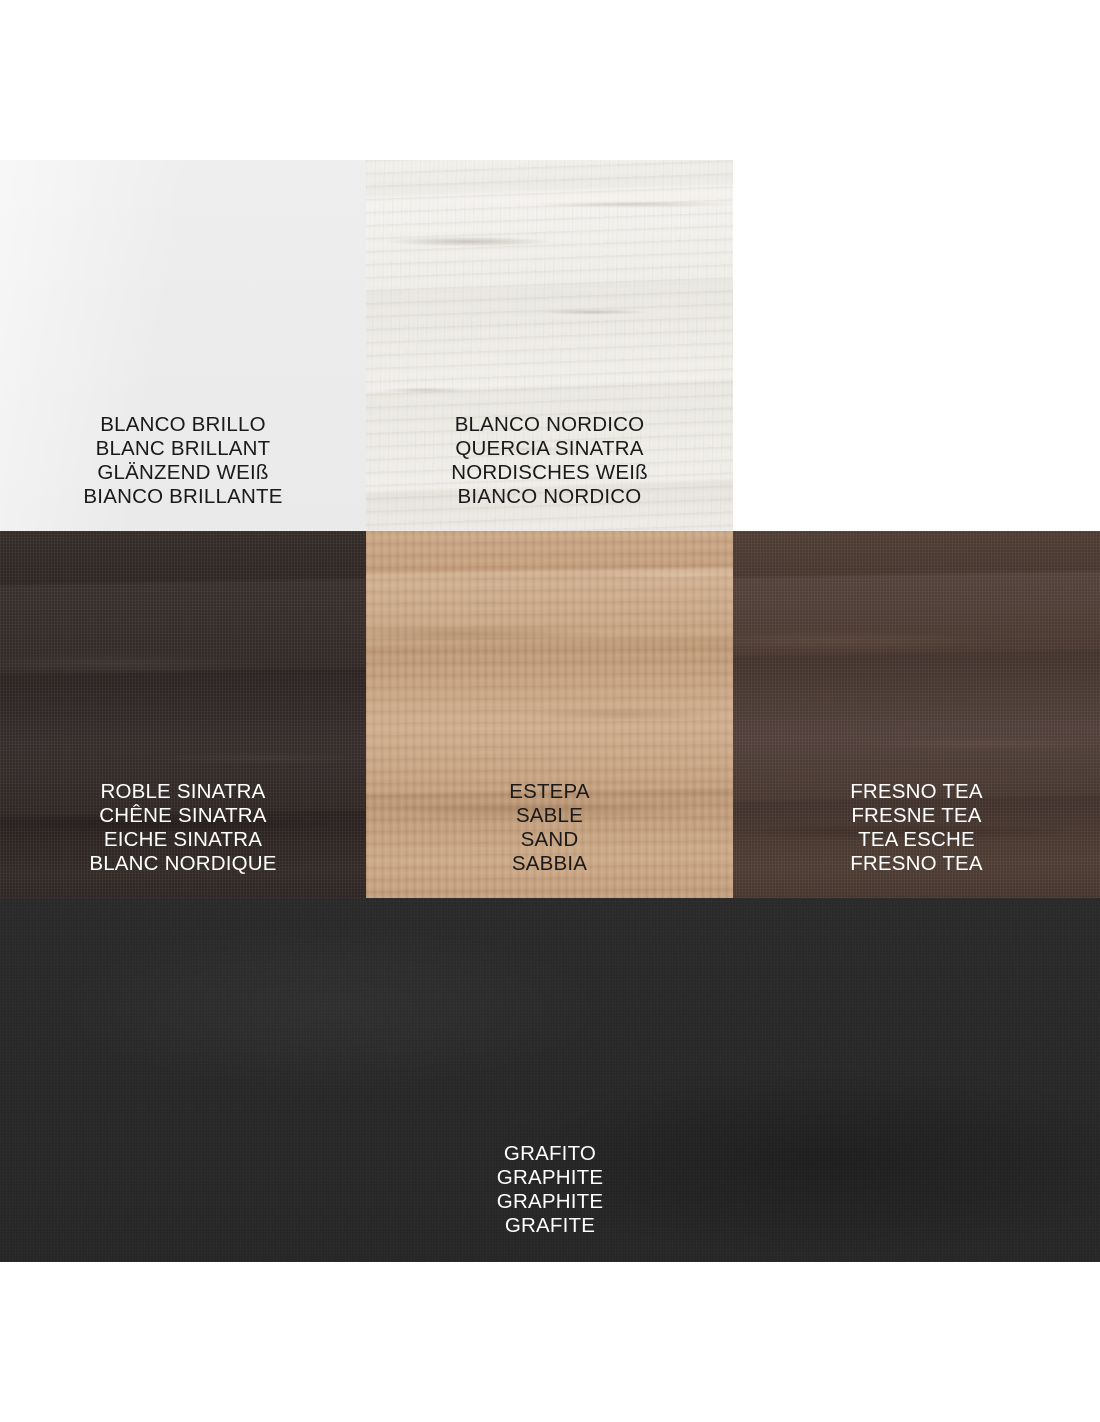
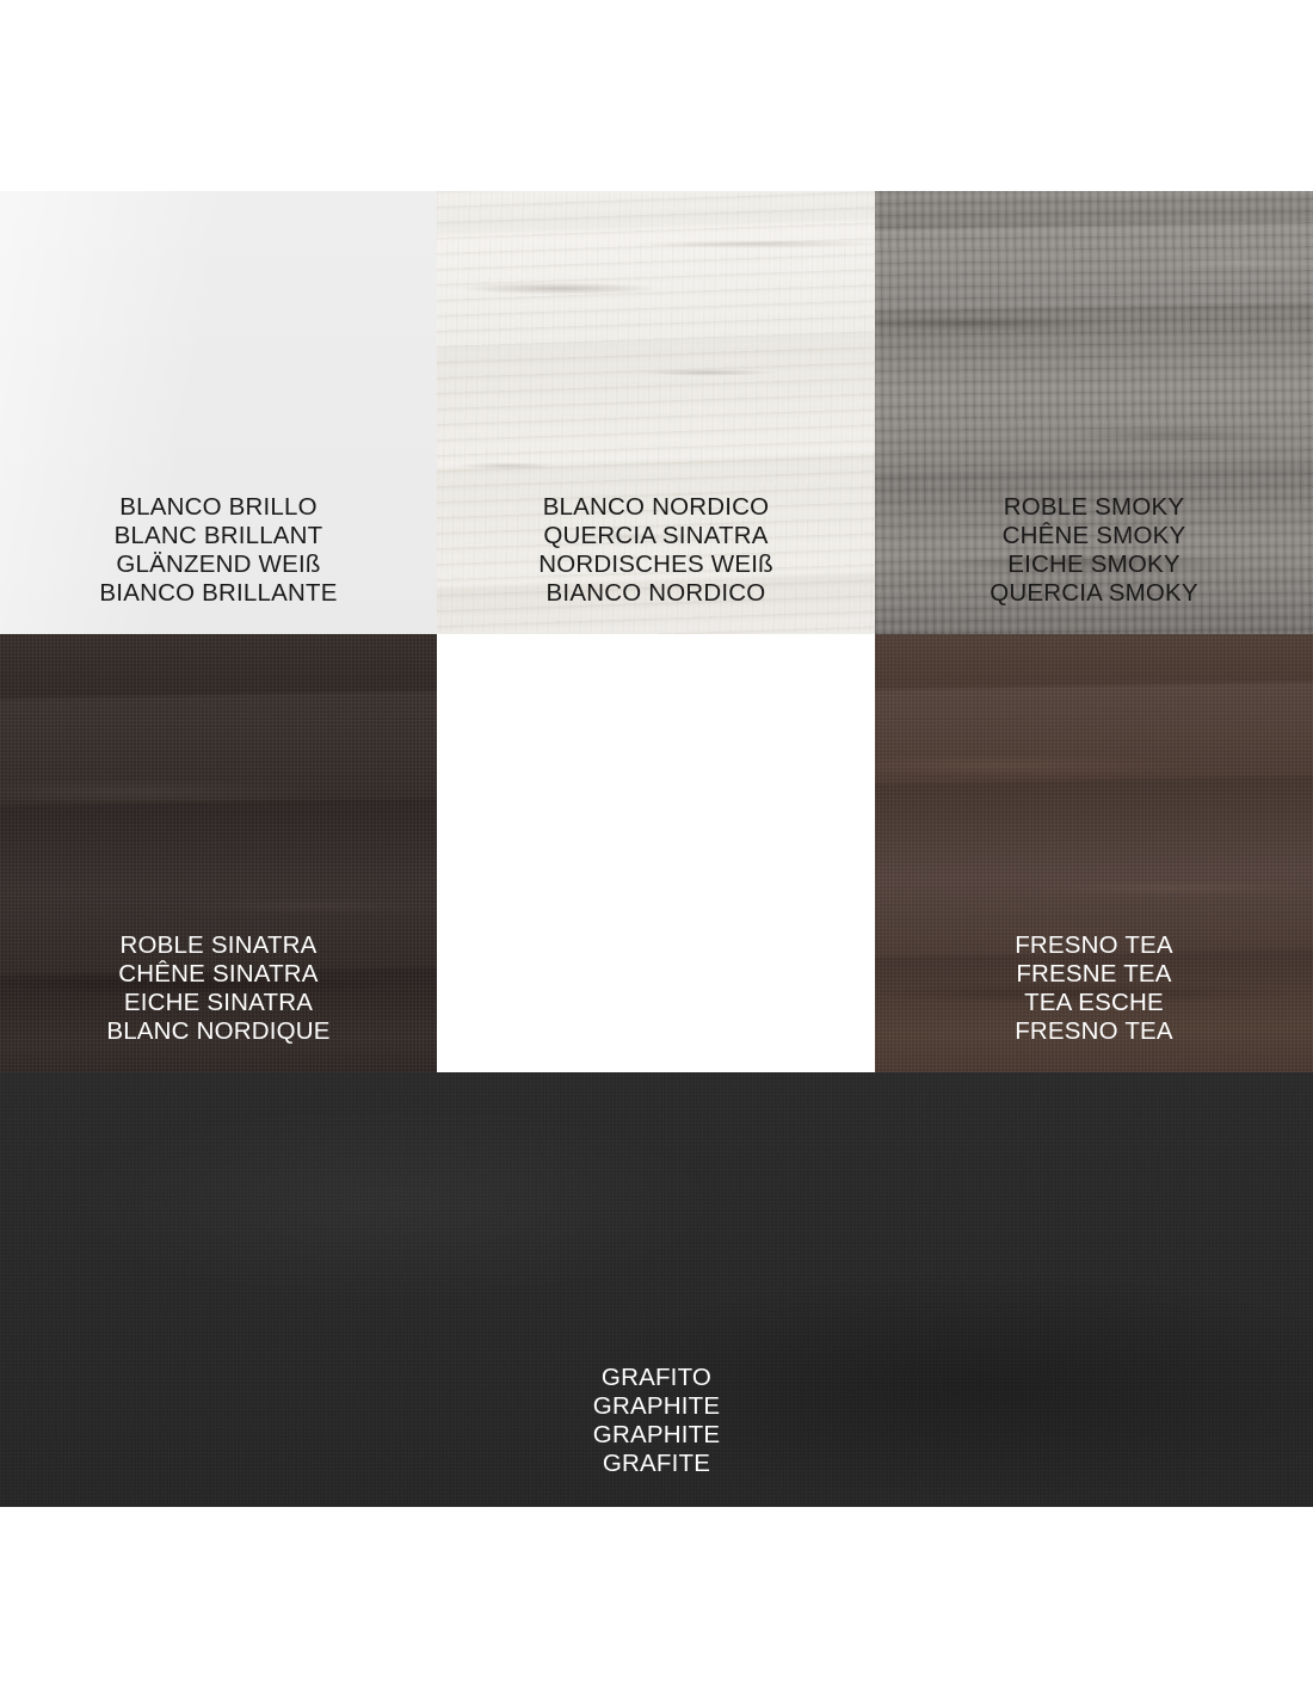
  BLANCO BRILLO
  BLANC BRILLANT
  GLÄNZEND WEIß
  BIANCO BRILLANTE
  BLANCO NORDICO
  QUERCIA SINATRA
  NORDISCHES WEIß
  BIANCO NORDICO
+ ROBLE SMOKY
+ CHÊNE SMOKY
+ EICHE SMOKY
+ QUERCIA SMOKY
  ROBLE SINATRA
  CHÊNE SINATRA
  EICHE SINATRA
  BLANC NORDIQUE
- ESTEPA
- SABLE
- SAND
- SABBIA
  FRESNO TEA
  FRESNE TEA
  TEA ESCHE
  FRESNO TEA
  GRAFITO
  GRAPHITE
  GRAPHITE
  GRAFITE
